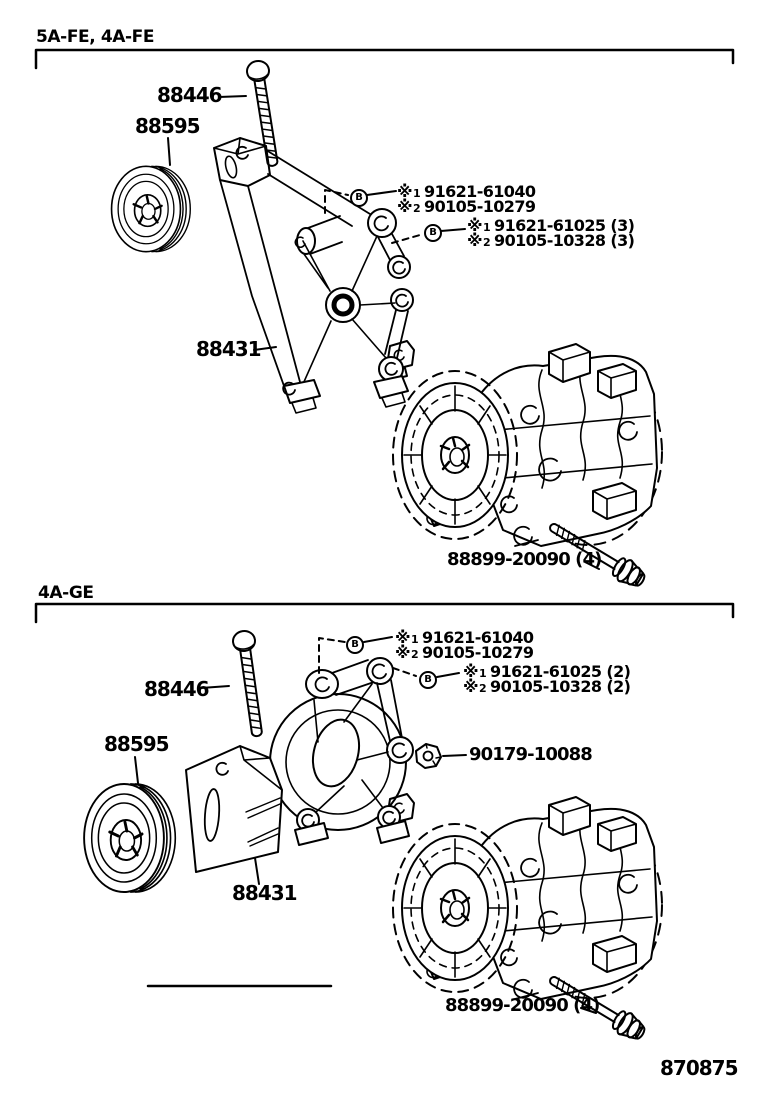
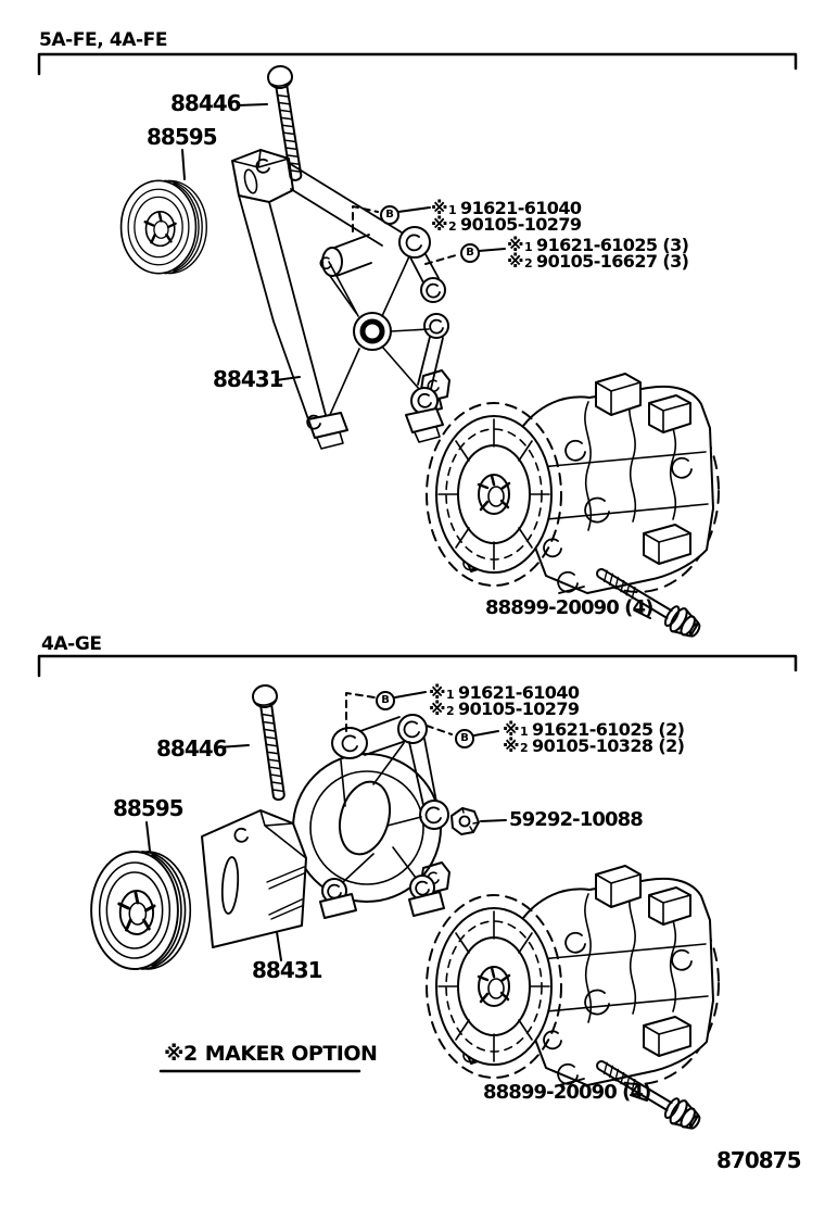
  5A-FE, 4A-FE
  88446
  88595
  88431
  88899-20090 (4)
  ※1 91621-61040
  ※2 90105-10279
  ※1 91621-61025 (3)
- ※2 90105-10328 (3)
+ ※2 90105-16627 (3)
  B
  B
  4A-GE
  88446
  88595
  88431
- 90179-10088
+ 59292-10088
  88899-20090 (4)
  ※1 91621-61040
  ※2 90105-10279
  ※1 91621-61025 (2)
  ※2 90105-10328 (2)
  B
  B
+ ※2 MAKER OPTION
  870875
